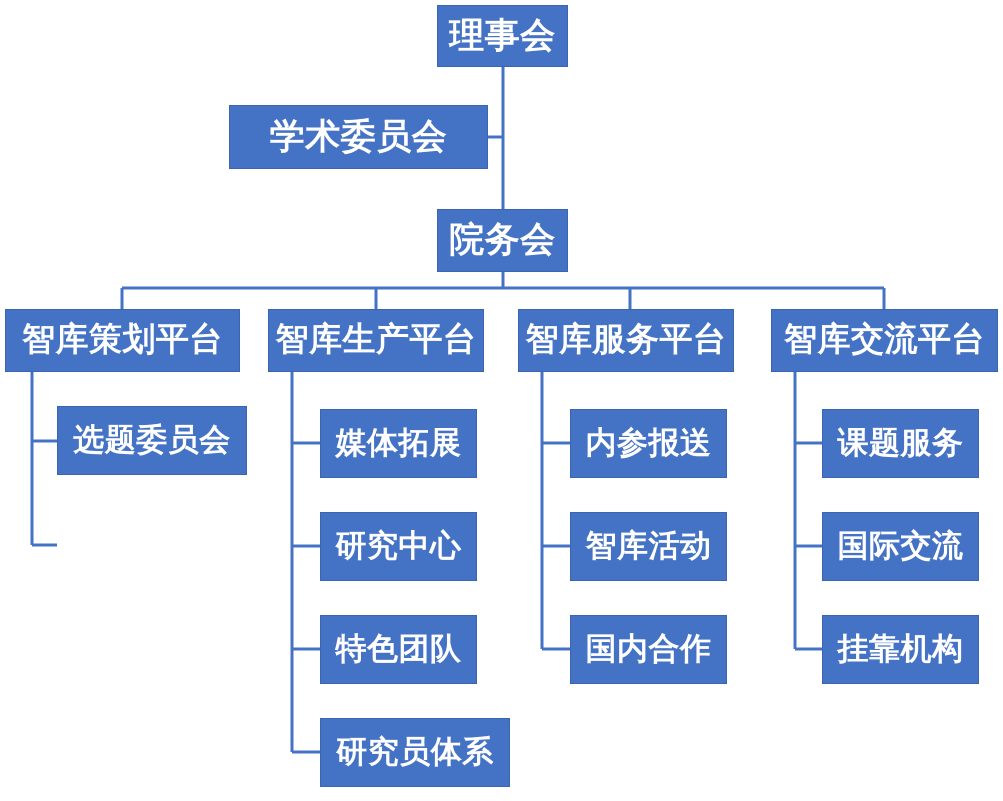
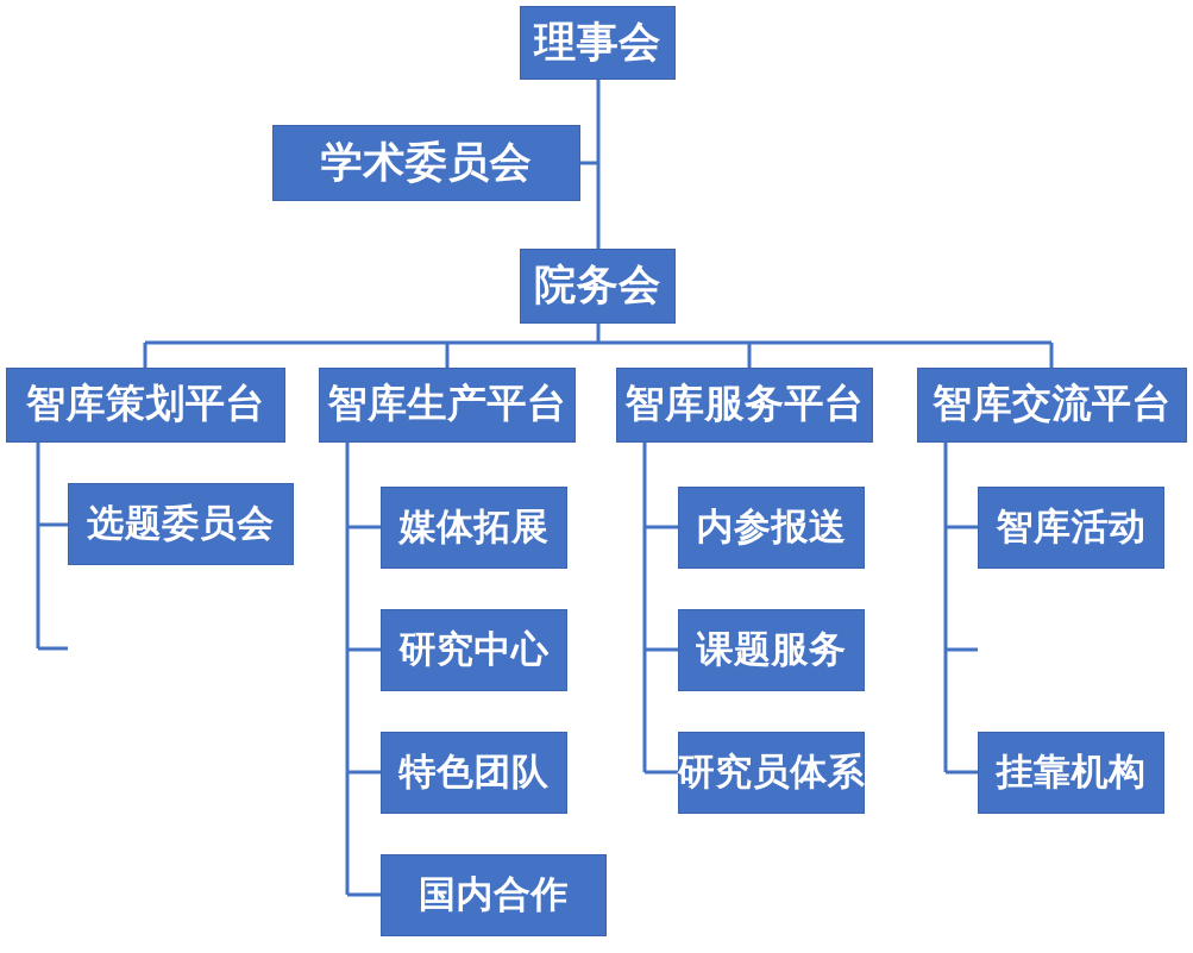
  理事会
  学术委员会
  院务会
  智库策划平台
  智库生产平台
  智库服务平台
  智库交流平台
  选题委员会
  媒体拓展
  研究中心
  特色团队
- 研究员体系
+ 国内合作
  内参报送
- 智库活动
+ 课题服务
- 国内合作
+ 研究员体系
- 课题服务
+ 智库活动
- 国际交流
  挂靠机构
